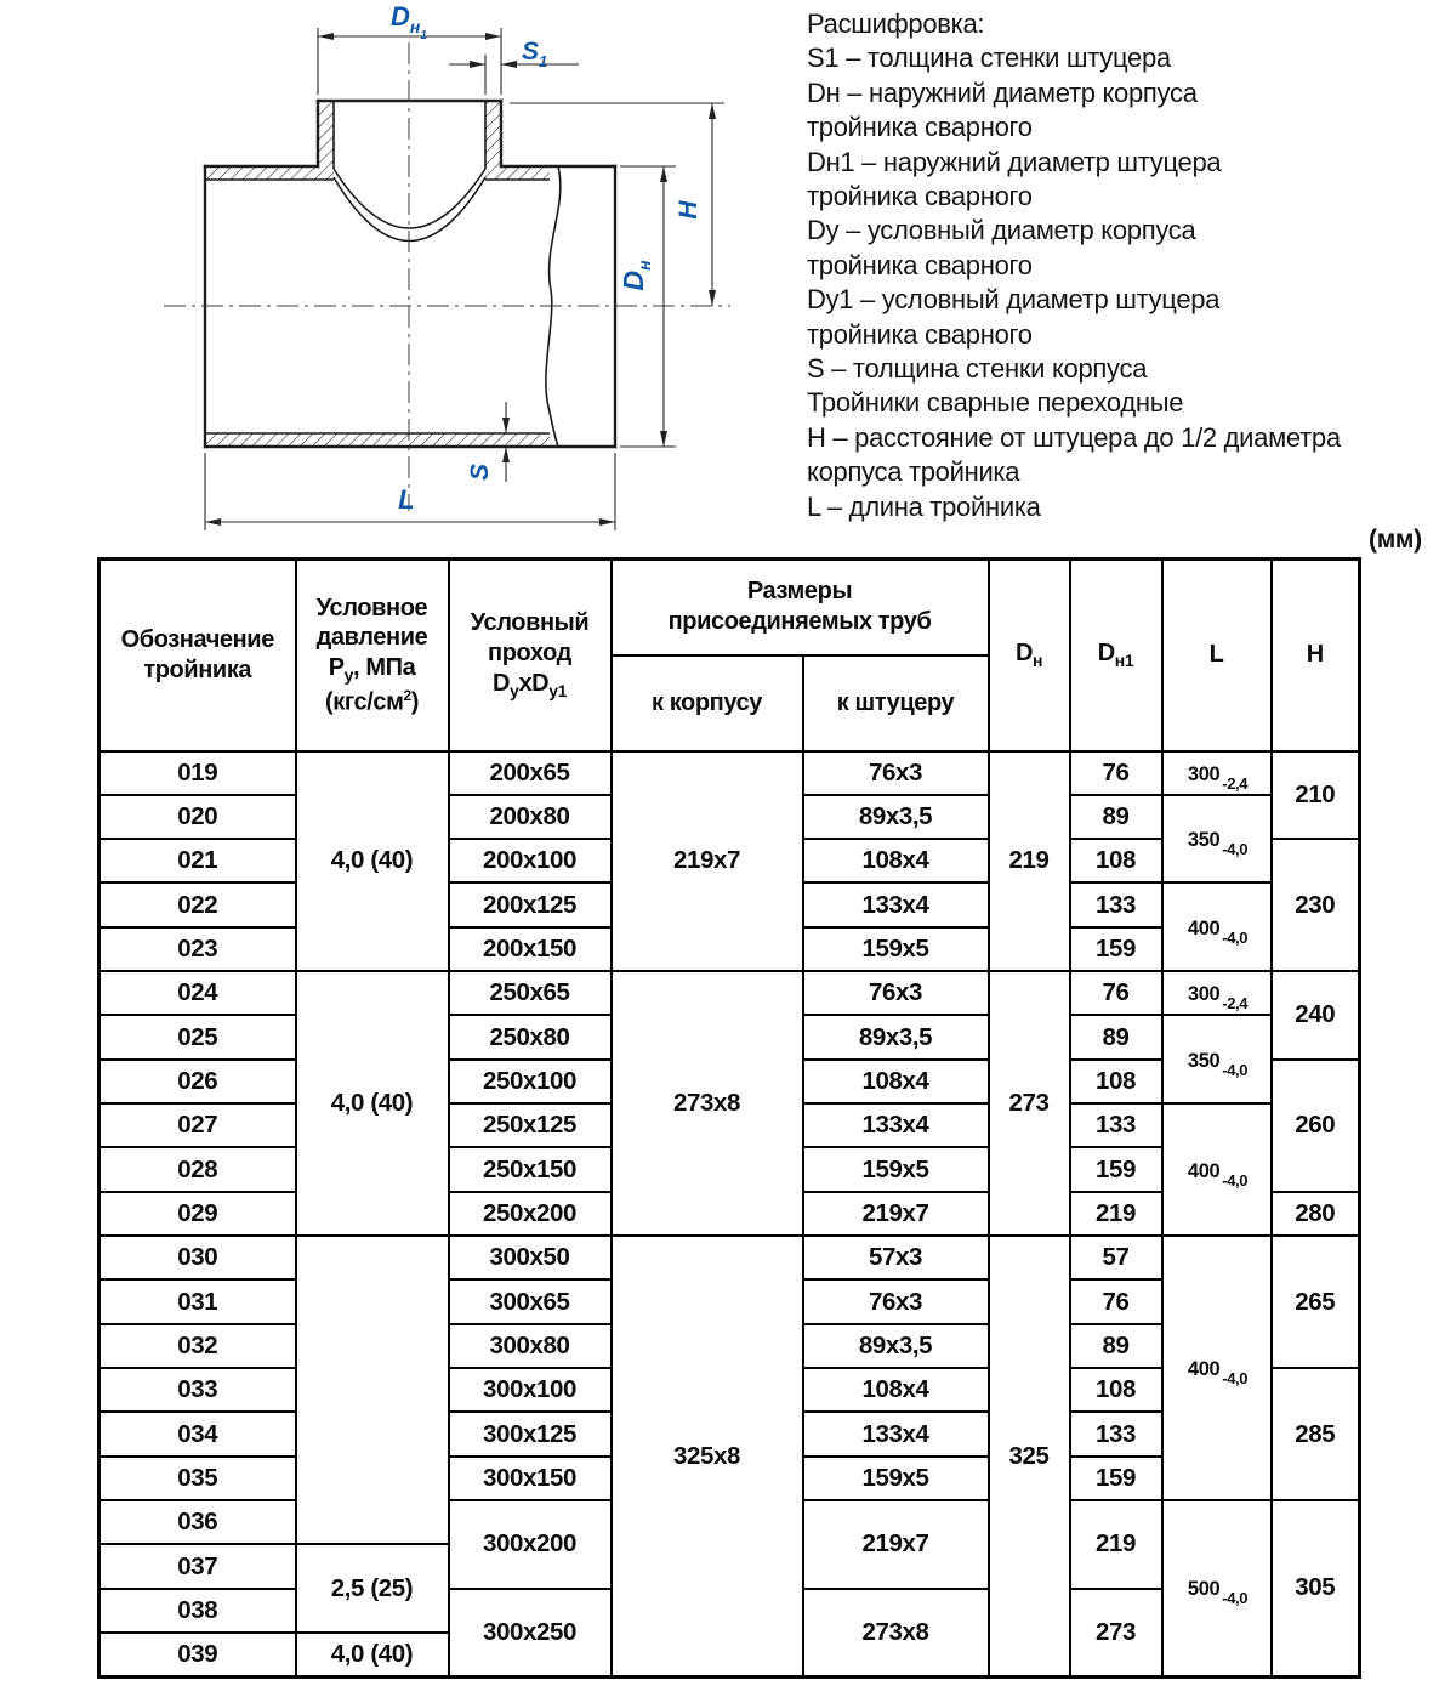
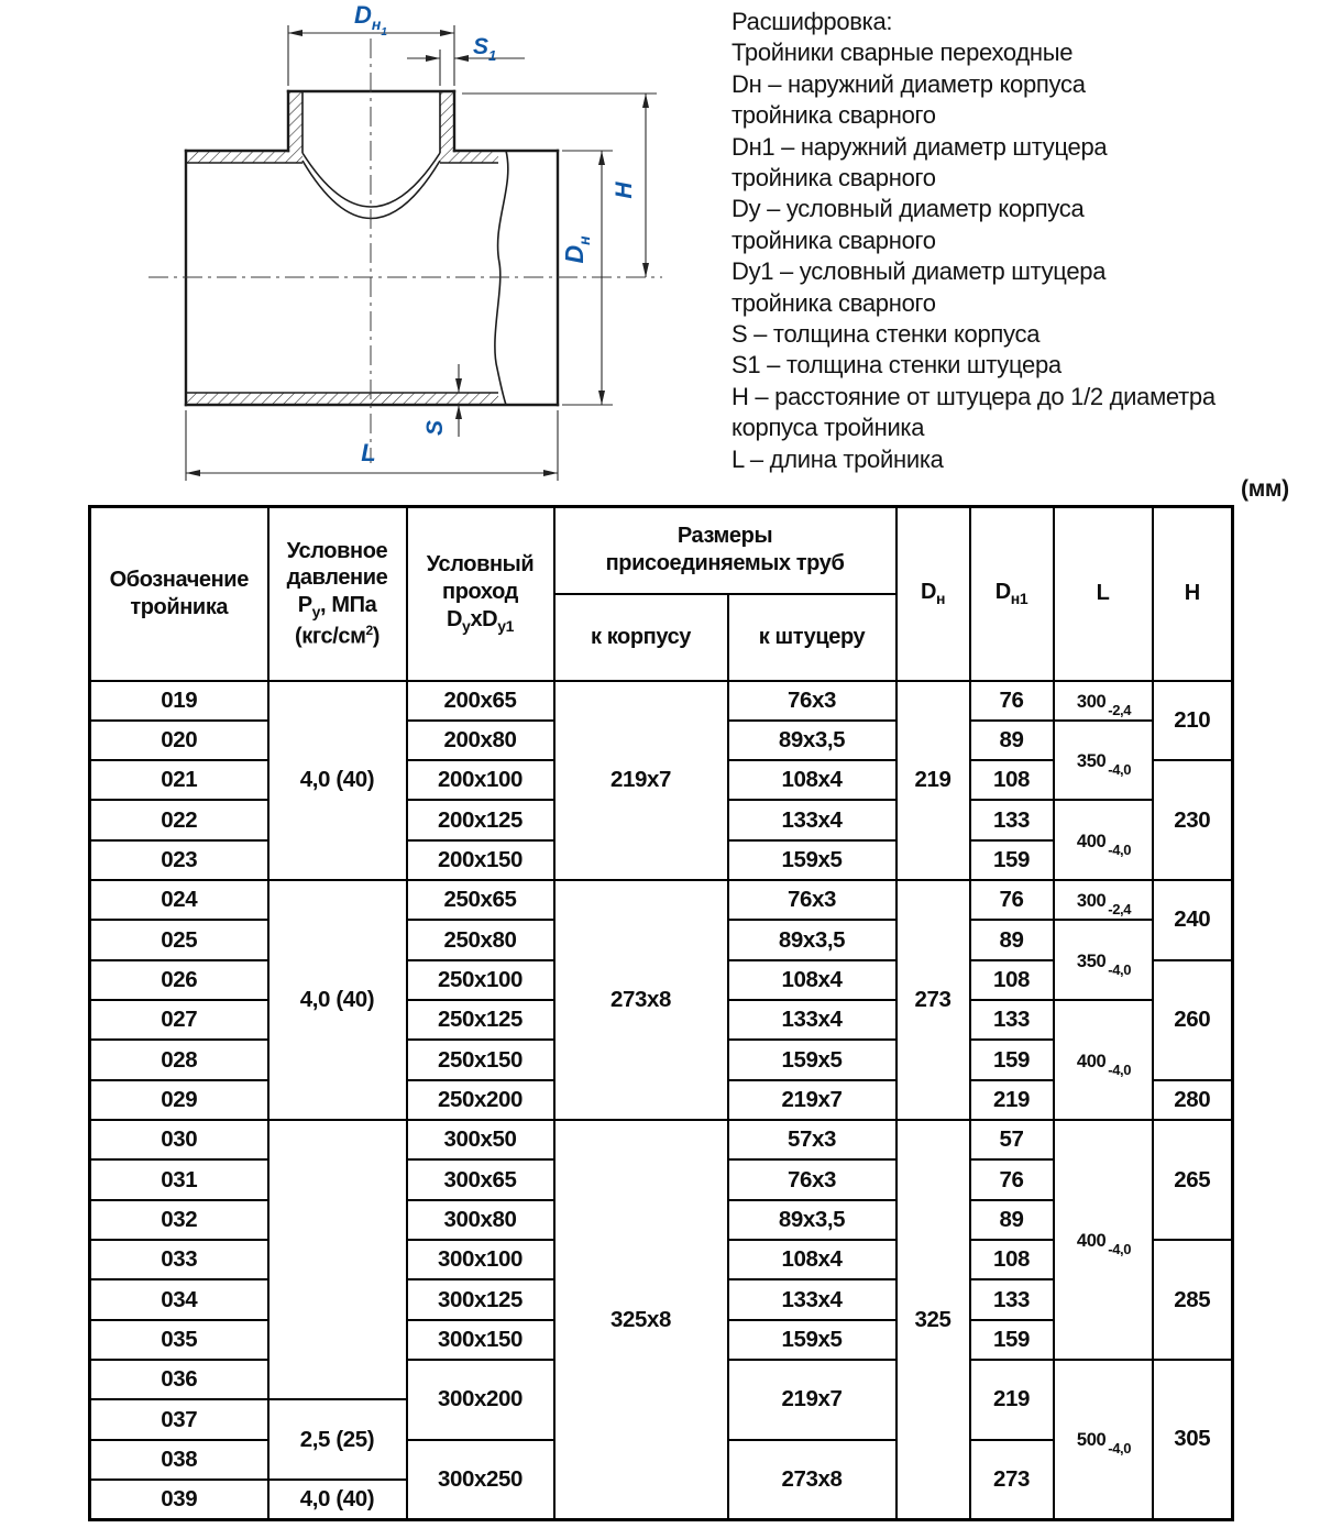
  Dн1
  S1
  L
  Расшифровка:
- S1 – толщина стенки штуцера
+ Тройники сварные переходные
  Dн – наружний диаметр корпуса
  тройника сварного
  Dн1 – наружний диаметр штуцера
  тройника сварного
  Dу – условный диаметр корпуса
  тройника сварного
  Dу1 – условный диаметр штуцера
  тройника сварного
  S – толщина стенки корпуса
- Тройники сварные переходные
+ S1 – толщина стенки штуцера
  H – расстояние от штуцера до 1/2 диаметра
  корпуса тройника
  L – длина тройника
  (мм)
  Обозначениетройника	УсловноедавлениеPу, МПа(кгс/см2)	УсловныйпроходDуxDу1	Размерыприсоединяемых труб	Dн	Dн1	L	H
  к корпусу	к штуцеру
  019	4,0 (40)	200x65	219x7	76x3	219	76	300 -2,4	210
  020	200x80	89x3,5	89	350 -4,0
  021	200x100	108x4	108	230
  022	200x125	133x4	133	400 -4,0
  023	200x150	159x5	159
  024	4,0 (40)	250x65	273x8	76x3	273	76	300 -2,4	240
  025	250x80	89x3,5	89	350 -4,0
  026	250x100	108x4	108	260
  027	250x125	133x4	133	400 -4,0
  028	250x150	159x5	159
  029	250x200	219x7	219	280
  030		300x50	325x8	57x3	325	57	400 -4,0	265
  031	300x65	76x3	76
  032	300x80	89x3,5	89
  033	300x100	108x4	108	285
  034	300x125	133x4	133
  035	300x150	159x5	159
  036	300x200	219x7	219	500 -4,0	305
  037	2,5 (25)
  038	300x250	273x8	273
  039	4,0 (40)
